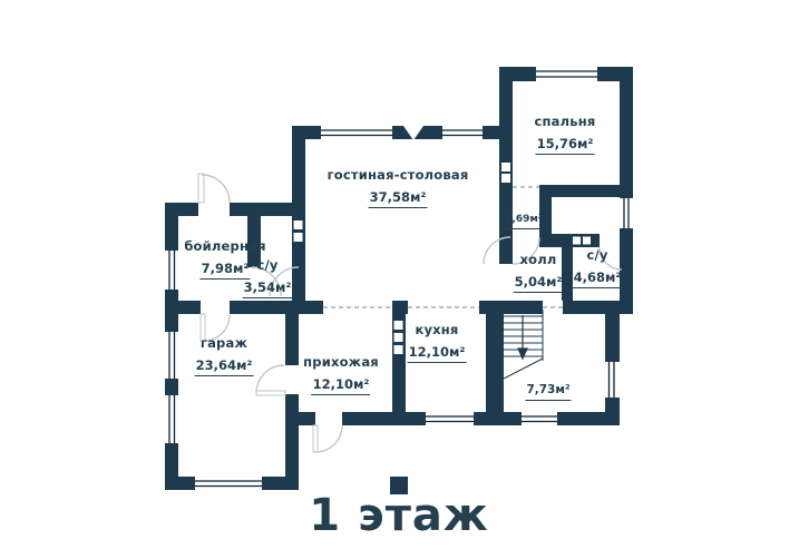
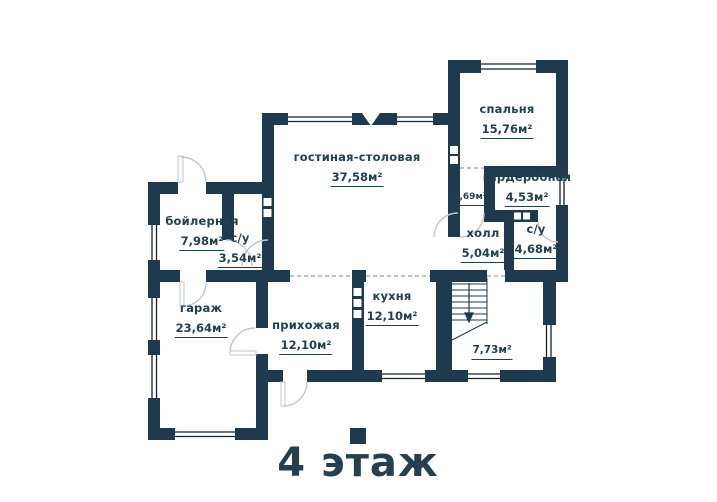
  гостиная-столовая
  37,58м²
  спальня
  15,76м²
+ гардеробная
+ 4,53м²
  1,69м²
  холл
  5,04м²
  с/у
  4,68м²
  бойлерная
  7,98м²
  с/у
  3,54м²
  гараж
  23,64м²
  прихожая
  12,10м²
  кухня
  12,10м²
  7,73м²
- 1 этаж
+ 4 этаж
